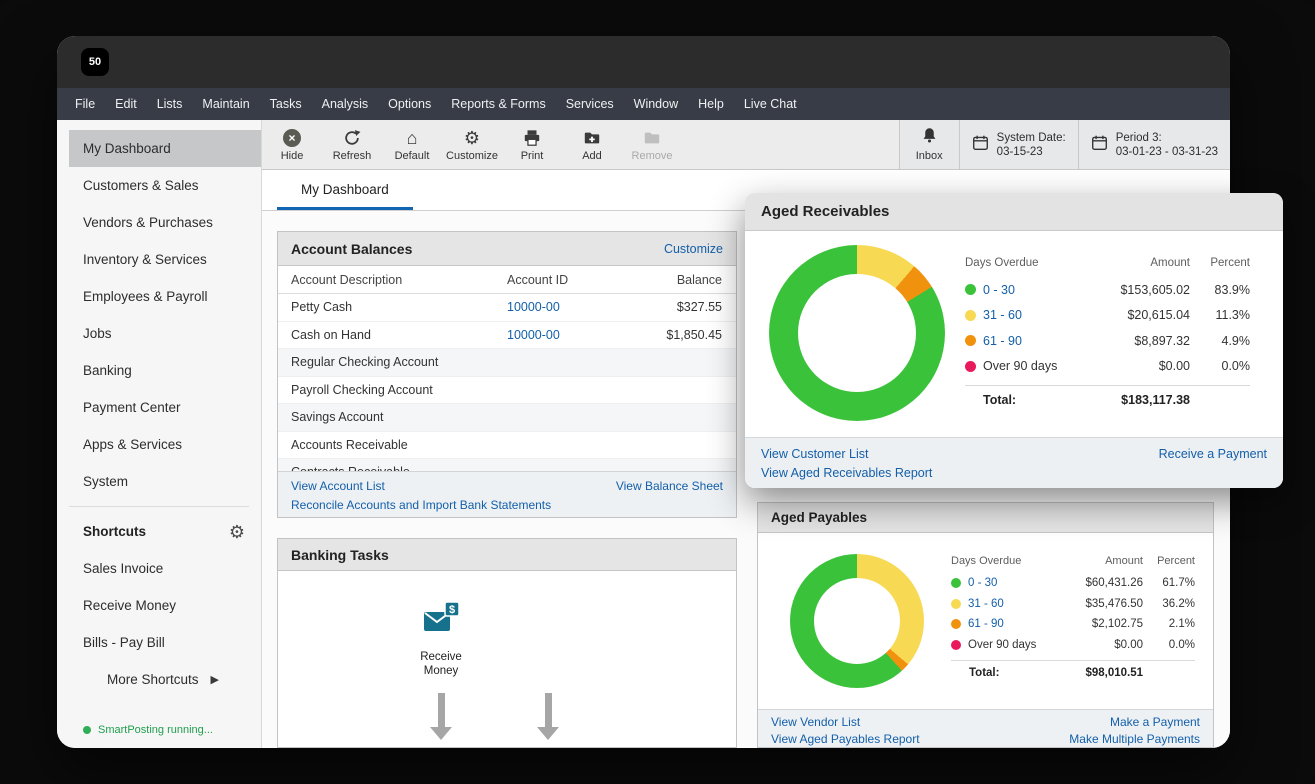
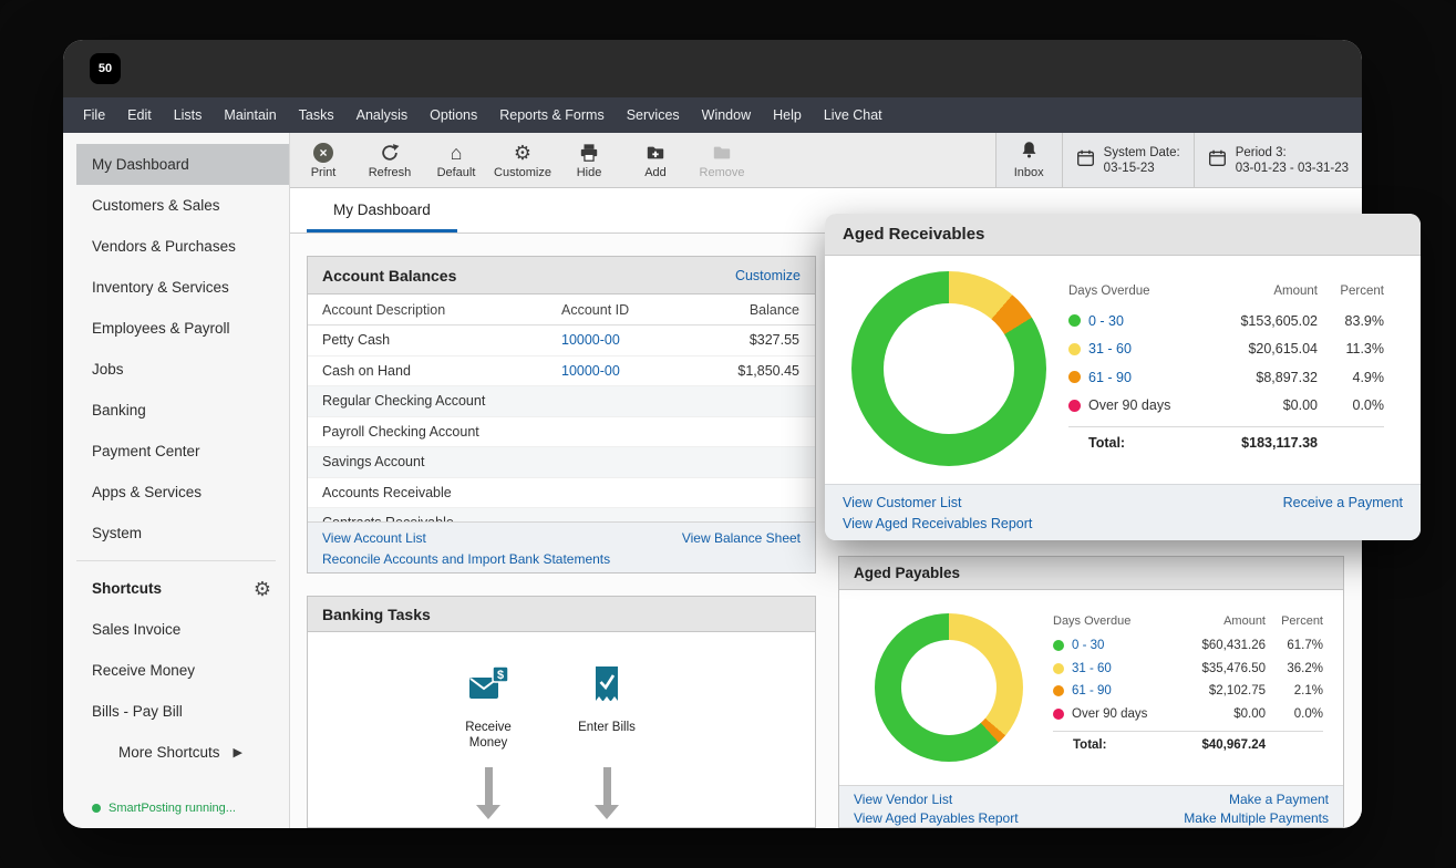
  50
  File
  Edit
  Lists
  Maintain
  Tasks
  Analysis
  Options
  Reports & Forms
  Services
  Window
  Help
  Live Chat
  My Dashboard
  Customers & Sales
  Vendors & Purchases
  Inventory & Services
  Employees & Payroll
  Jobs
  Banking
  Payment Center
  Apps & Services
  System
  Shortcuts
  ⚙
  Sales Invoice
  Receive Money
  Bills - Pay Bill
  More Shortcuts
  ▶
  SmartPosting running...
  ×
- Hide
+ Print
  Refresh
  ⌂
  Default
  ⚙
  Customize
- Print
+ Hide
  Add
  Remove
  Inbox
  System Date:
  03-15-23
  Period 3:
  03-01-23 - 03-31-23
  My Dashboard
  Account Balances
  Customize
  Account Description
  Account ID
  Balance
  Petty Cash
  10000-00
  $327.55
  Cash on Hand
  10000-00
  $1,850.45
  Regular Checking Account
  Payroll Checking Account
  Savings Account
  Accounts Receivable
  View Account List
  Reconcile Accounts and Import Bank Statements
  View Balance Sheet
  Banking Tasks
  $
  Receive Money
+ Enter Bills
  Aged Payables
  Days Overdue
  Amount
  Percent
  0 - 30
  $60,431.26
  61.7%
  31 - 60
  $35,476.50
  36.2%
  61 - 90
  $2,102.75
  2.1%
  Over 90 days
  $0.00
  0.0%
  Total:
- $98,010.51
+ $40,967.24
  View Vendor List
  View Aged Payables Report
  Make a Payment
  Make Multiple Payments
  Aged Receivables
  Days Overdue
  Amount
  Percent
  0 - 30
  $153,605.02
  83.9%
  31 - 60
  $20,615.04
  11.3%
  61 - 90
  $8,897.32
  4.9%
  Over 90 days
  $0.00
  0.0%
  Total:
  $183,117.38
  View Customer List
  View Aged Receivables Report
  Receive a Payment
